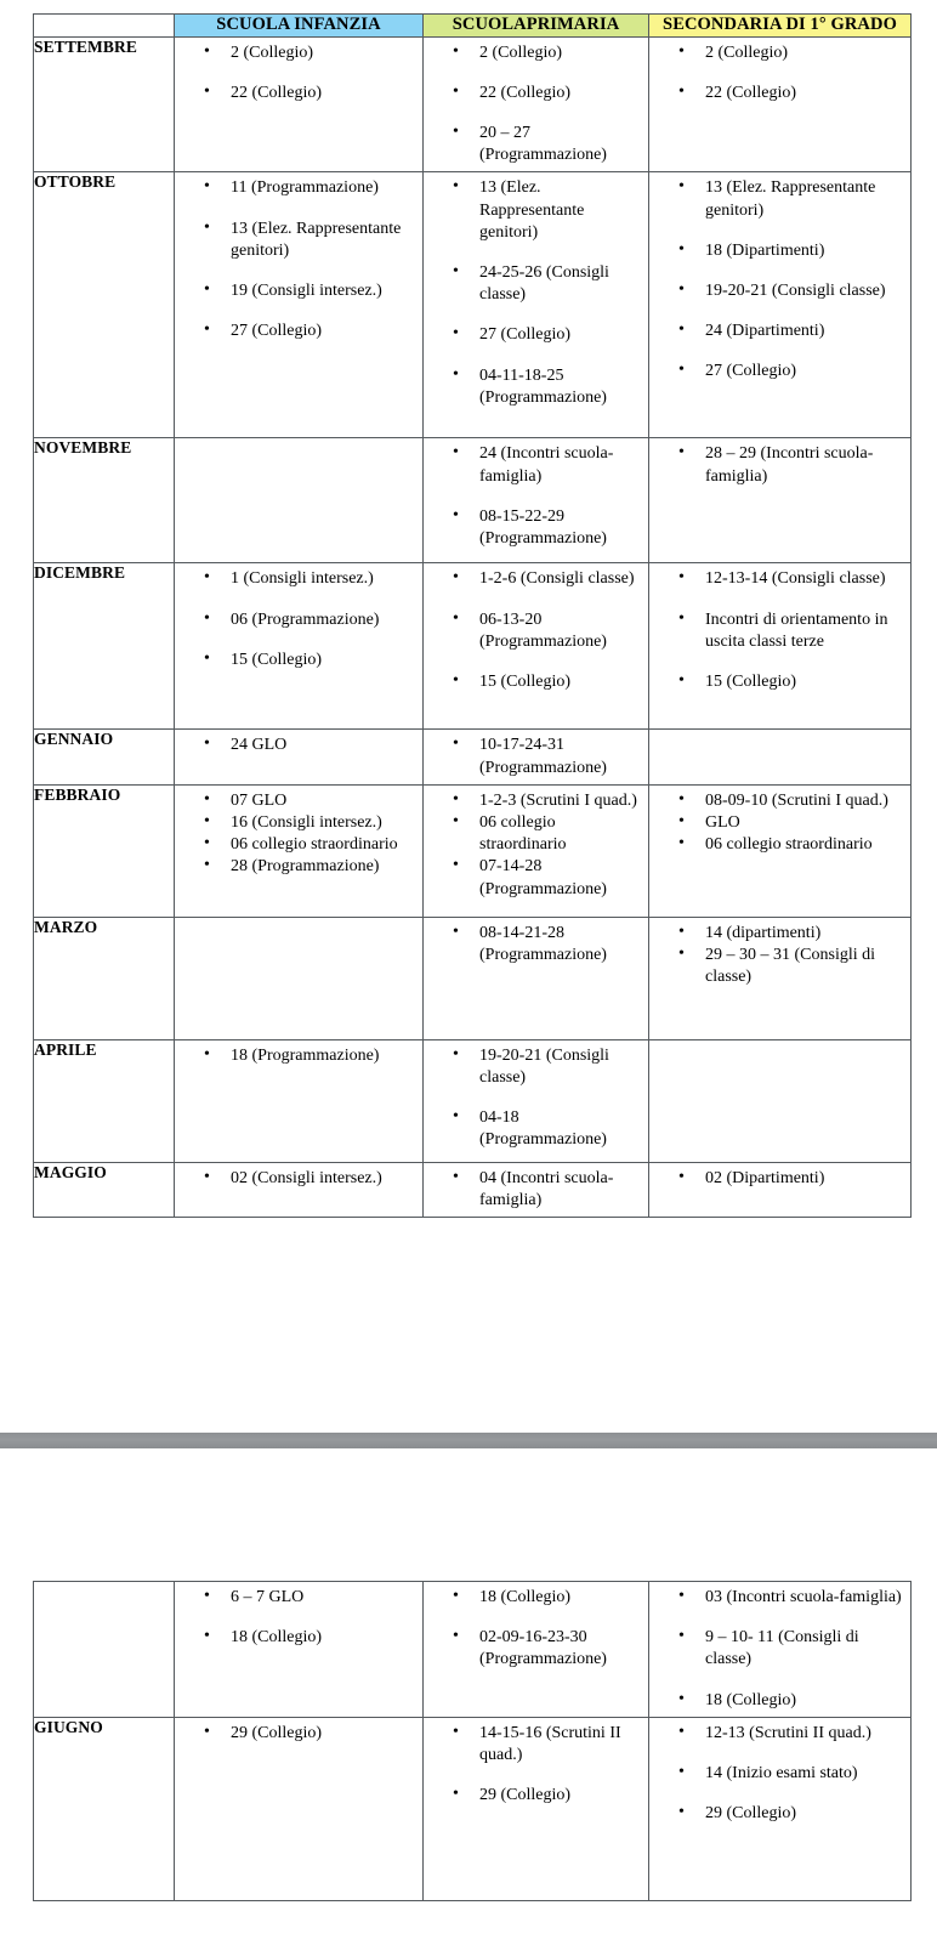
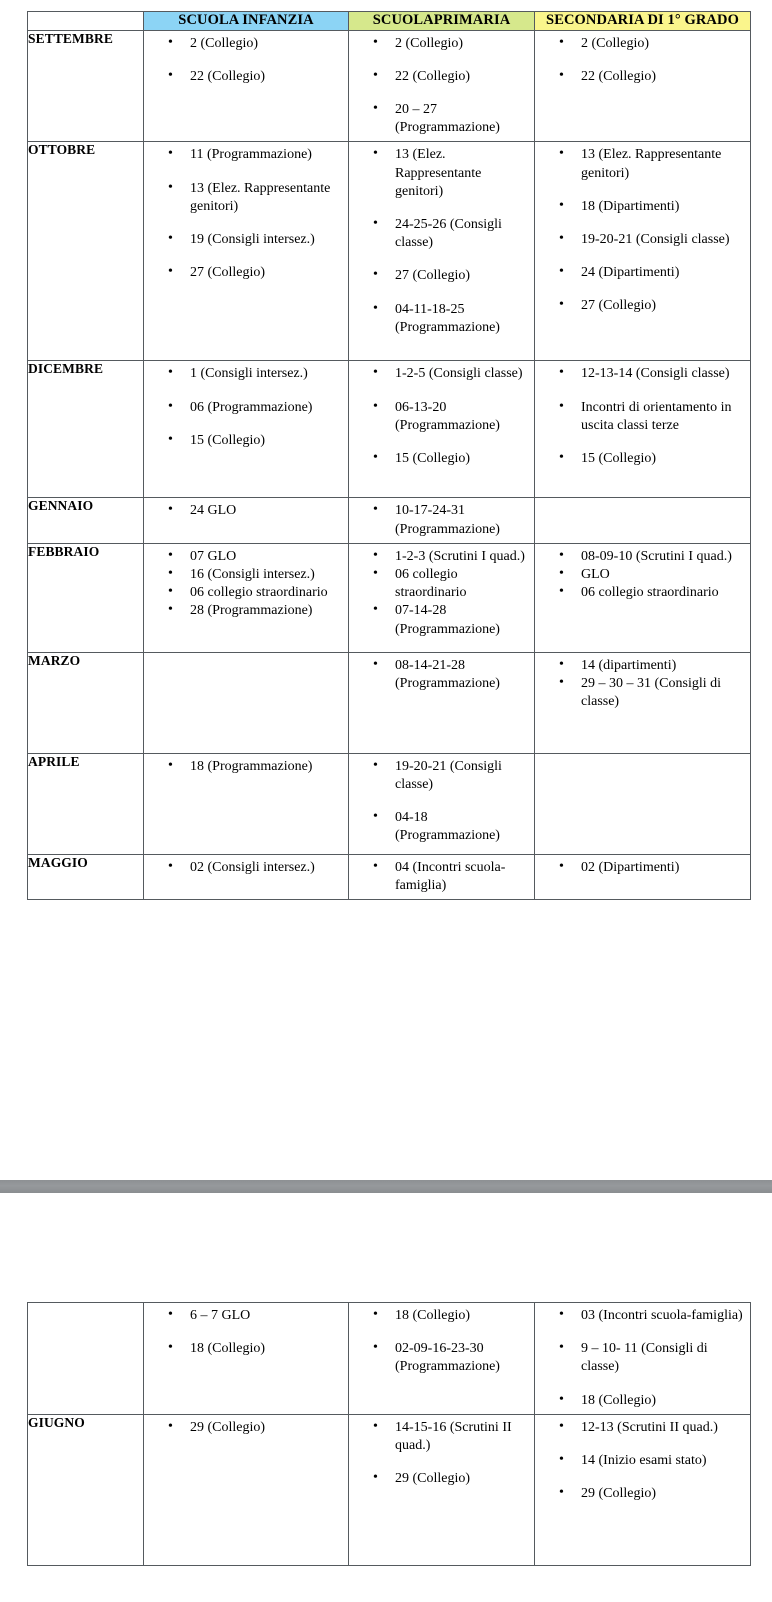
  	SCUOLA INFANZIA	SCUOLAPRIMARIA	SECONDARIA DI 1° GRADO
  SETTEMBRE	2 (Collegio)22 (Collegio)	2 (Collegio)22 (Collegio)20 – 27 (Programmazione)	2 (Collegio)22 (Collegio)
  OTTOBRE	11 (Programmazione)13 (Elez. Rappresentante genitori)19 (Consigli intersez.)27 (Collegio)	13 (Elez. Rappresentante genitori)24-25-26 (Consigli classe)27 (Collegio)04-11-18-25 (Programmazione)	13 (Elez. Rappresentante genitori)18 (Dipartimenti)19-20-21 (Consigli classe)24 (Dipartimenti)27 (Collegio)
- NOVEMBRE		24 (Incontri scuola-famiglia)08-15-22-29 (Programmazione)	28 – 29 (Incontri scuola-famiglia)
- DICEMBRE	1 (Consigli intersez.)06 (Programmazione)15 (Collegio)	1-2-6 (Consigli classe)06-13-20 (Programmazione)15 (Collegio)	12-13-14 (Consigli classe)Incontri di orientamento in uscita classi terze15 (Collegio)
+ DICEMBRE	1 (Consigli intersez.)06 (Programmazione)15 (Collegio)	1-2-5 (Consigli classe)06-13-20 (Programmazione)15 (Collegio)	12-13-14 (Consigli classe)Incontri di orientamento in uscita classi terze15 (Collegio)
  GENNAIO	24 GLO	10-17-24-31 (Programmazione)
  FEBBRAIO	07 GLO16 (Consigli intersez.)06 collegio straordinario28 (Programmazione)	1-2-3 (Scrutini I quad.)06 collegio straordinario07-14-28 (Programmazione)	08-09-10 (Scrutini I quad.)GLO06 collegio straordinario
  MARZO		08-14-21-28 (Programmazione)	14 (dipartimenti)29 – 30 – 31 (Consigli di classe)
  APRILE	18 (Programmazione)	19-20-21 (Consigli classe)04-18 (Programmazione)
  MAGGIO	02 (Consigli intersez.)	04 (Incontri scuola-famiglia)	02 (Dipartimenti)
  	6 – 7 GLO18 (Collegio)	18 (Collegio)02-09-16-23-30 (Programmazione)	03 (Incontri scuola-famiglia)9 – 10- 11 (Consigli di classe)18 (Collegio)
  GIUGNO	29 (Collegio)	14-15-16 (Scrutini II quad.)29 (Collegio)	12-13 (Scrutini II quad.)14 (Inizio esami stato)29 (Collegio)
